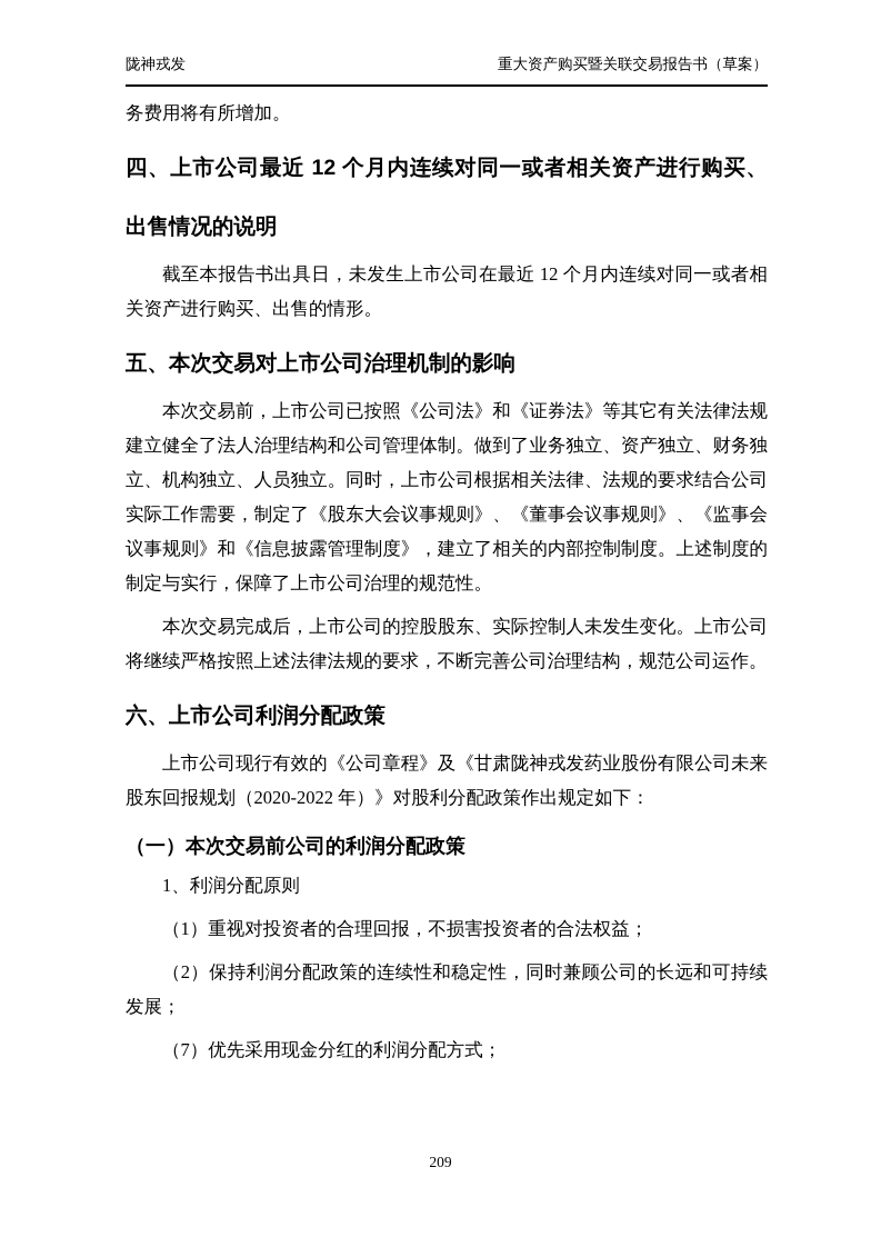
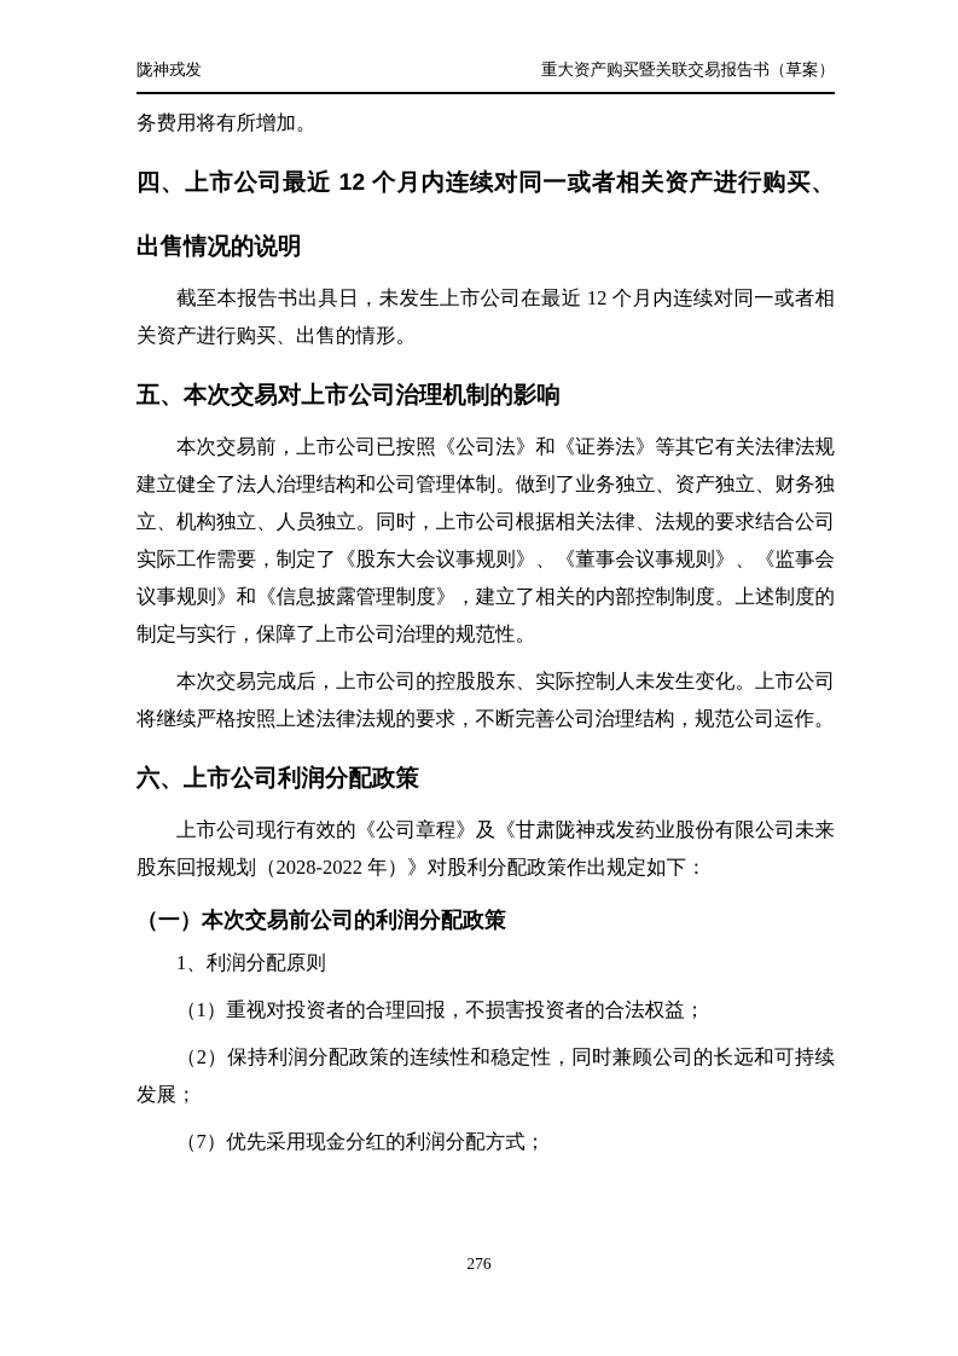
  陇神戎发
  重大资产购买暨关联交易报告书（草案）
  务费用将有所增加。
  四、上市公司最近 12 个月内连续对同一或者相关资产进行购买、出售情况的说明
  截至本报告书出具日，未发生上市公司在最近 12 个月内连续对同一或者相关资产进行购买、出售的情形。
  五、本次交易对上市公司治理机制的影响
  本次交易前，上市公司已按照《公司法》和《证券法》等其它有关法律法规建立健全了法人治理结构和公司管理体制。做到了业务独立、资产独立、财务独立、机构独立、人员独立。同时，上市公司根据相关法律、法规的要求结合公司实际工作需要，制定了《股东大会议事规则》、《董事会议事规则》、《监事会议事规则》和《信息披露管理制度》，建立了相关的内部控制制度。上述制度的制定与实行，保障了上市公司治理的规范性。
  本次交易完成后，上市公司的控股股东、实际控制人未发生变化。上市公司将继续严格按照上述法律法规的要求，不断完善公司治理结构，规范公司运作。
  六、上市公司利润分配政策
- 上市公司现行有效的《公司章程》及《甘肃陇神戎发药业股份有限公司未来股东回报规划（2020-2022 年）》对股利分配政策作出规定如下：
+ 上市公司现行有效的《公司章程》及《甘肃陇神戎发药业股份有限公司未来股东回报规划（2028-2022 年）》对股利分配政策作出规定如下：
  （一）本次交易前公司的利润分配政策
  1、利润分配原则
  （1）重视对投资者的合理回报，不损害投资者的合法权益；
  （2）保持利润分配政策的连续性和稳定性，同时兼顾公司的长远和可持续发展；
  （7）优先采用现金分红的利润分配方式；
- 209
+ 276
